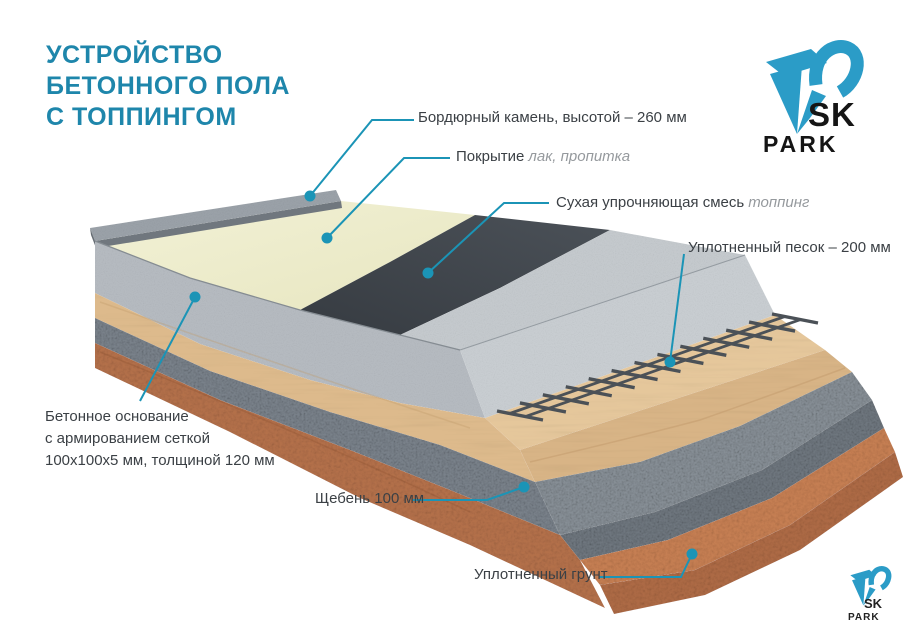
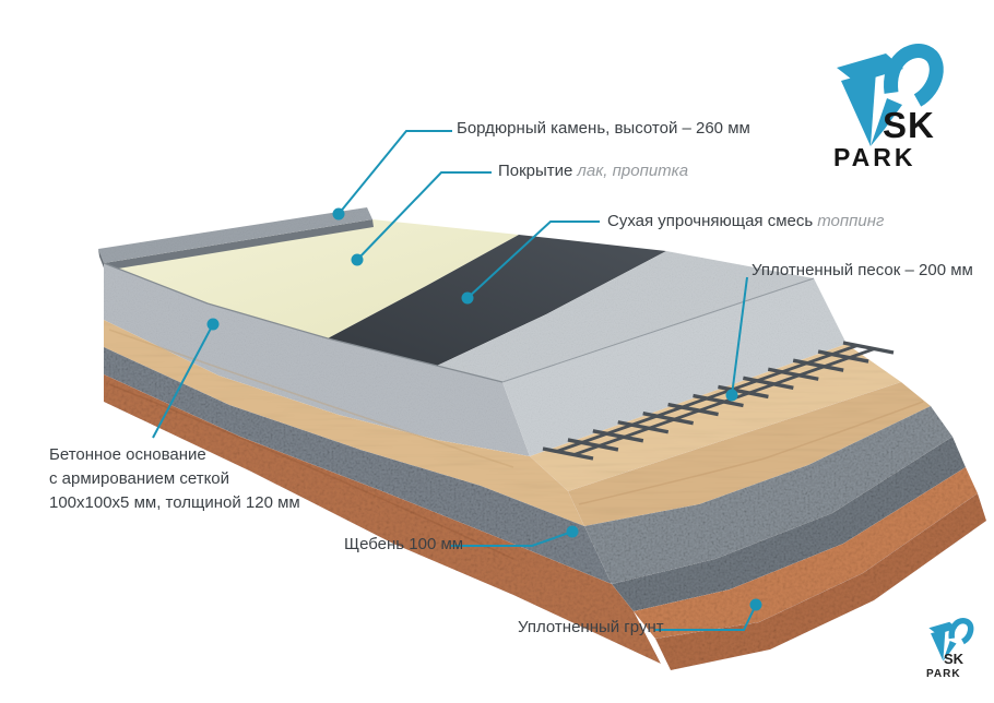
- УСТРОЙСТВО
- БЕТОННОГО ПОЛА
- С ТОППИНГОМ
  SK
  PARK
  Бордюрный камень, высотой – 260 мм
  Покрытие лак, пропитка
  Сухая упрочняющая смесь топпинг
  Уплотненный песок – 200 мм
  Бетонное основание
  с армированием сеткой
  100х100х5 мм, толщиной 120 мм
  Щебень 100 мм
  Уплотненный грунт
  SK
  PARK
